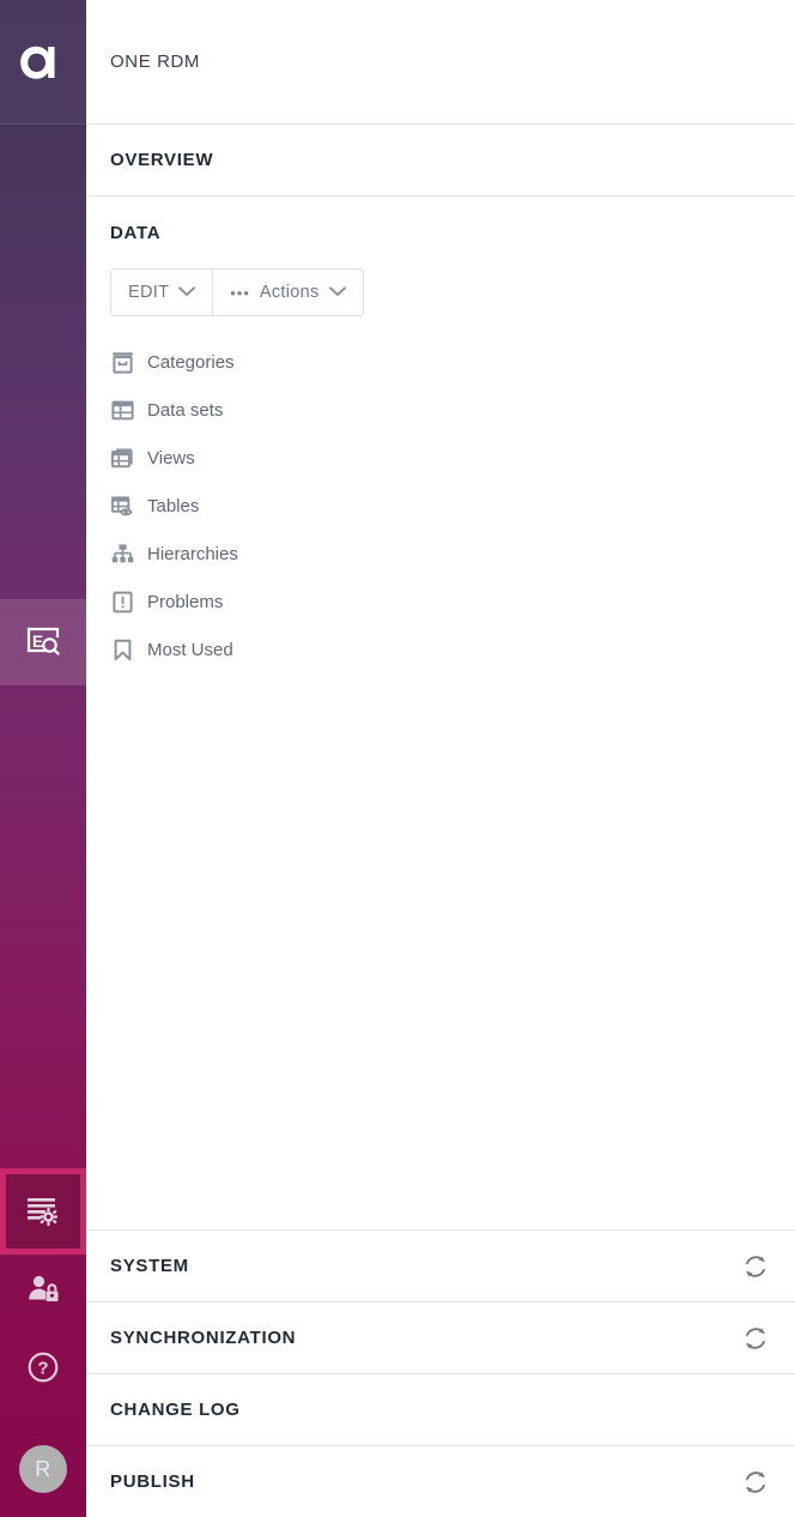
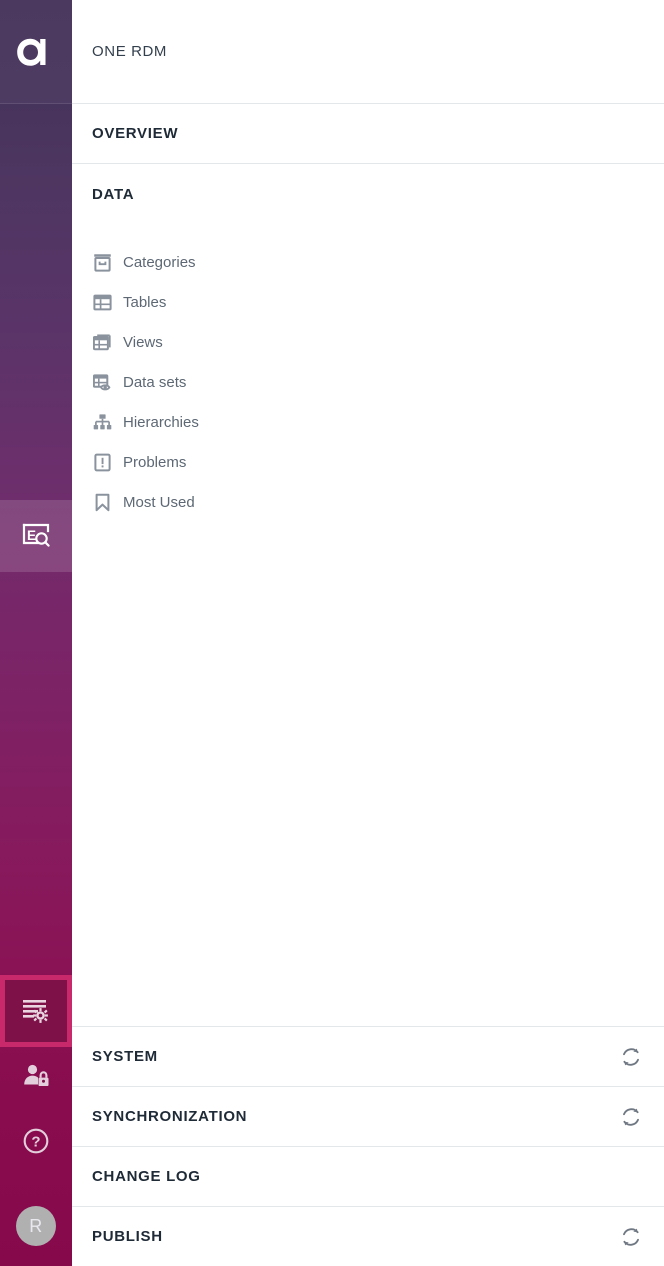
  E
  ?
  R
  ONE RDM
  OVERVIEW
  DATA
- EDIT
- •••
- Actions
  Categories
- Data sets
+ Tables
  Views
- Tables
+ Data sets
  Hierarchies
  Problems
  Most Used
  SYSTEM
  SYNCHRONIZATION
  CHANGE LOG
  PUBLISH
